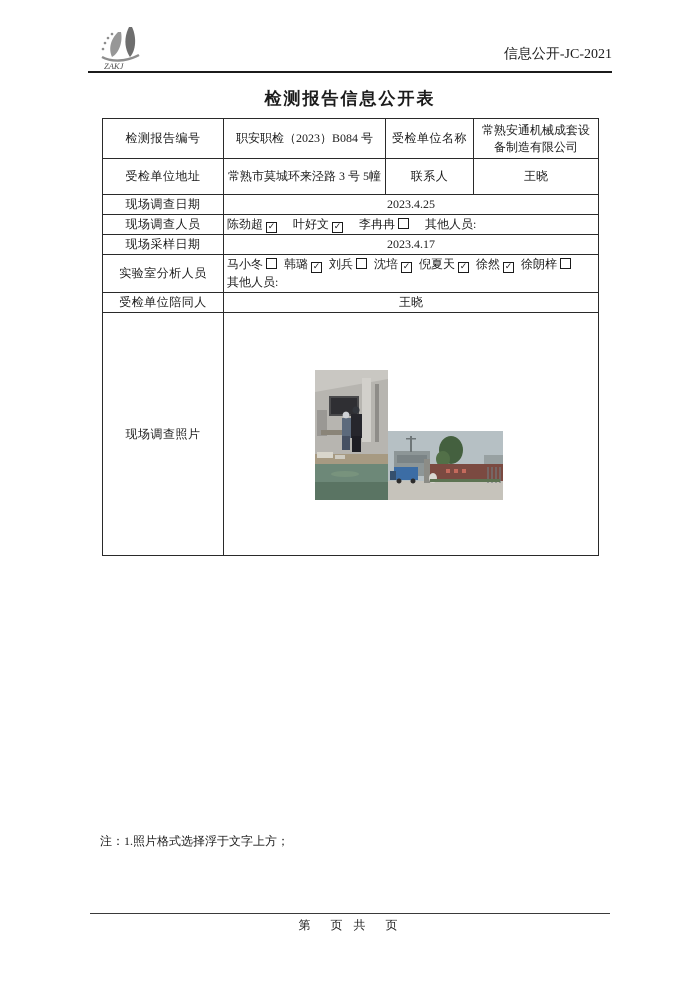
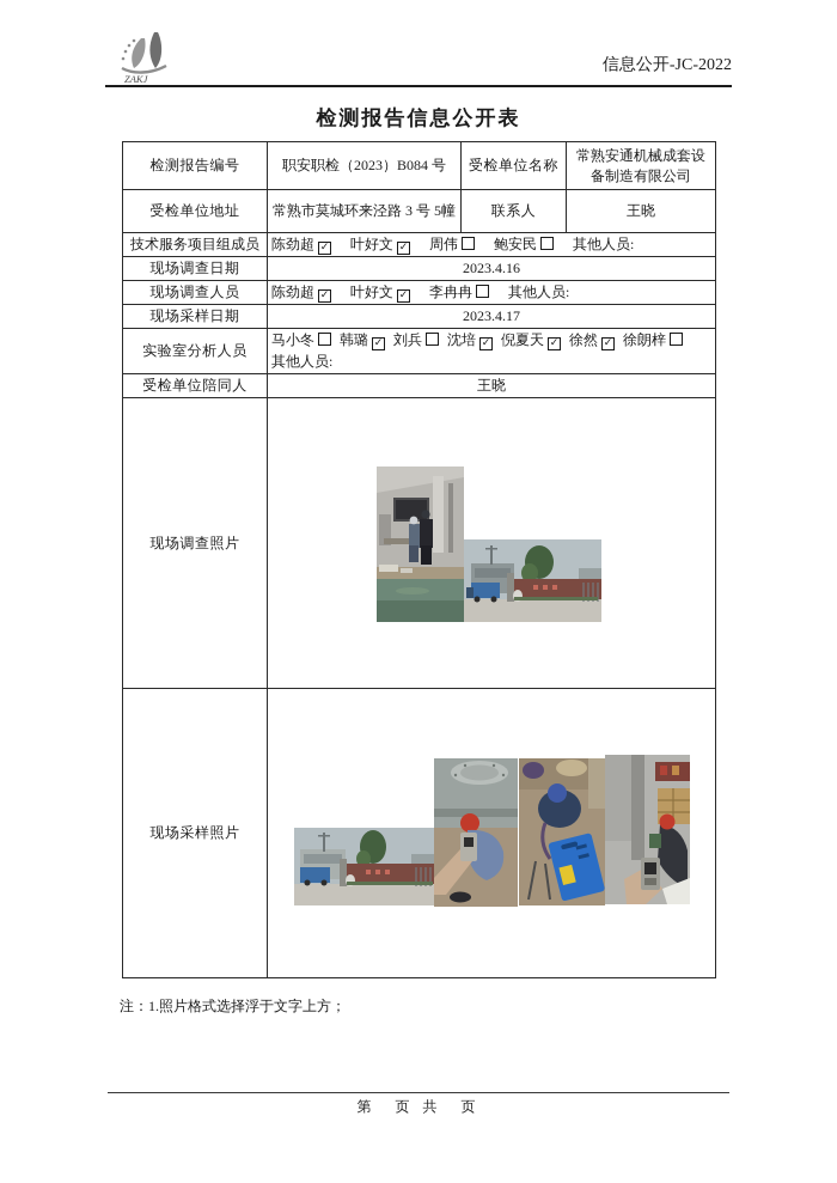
  ZAKJ
- 信息公开-JC-2021
+ 信息公开-JC-2022
  检测报告信息公开表
  检测报告编号	职安职检（2023）B084 号	受检单位名称	常熟安通机械成套设备制造有限公司
  受检单位地址	常熟市莫城环来泾路 3 号 5幢	联系人	王晓
+ 技术服务项目组成员	陈劲超 ✓ 叶好文 ✓ 周伟 鲍安民 其他人员:
- 现场调查日期	2023.4.25
+ 现场调查日期	2023.4.16
  现场调查人员	陈劲超 ✓ 叶好文 ✓ 李冉冉 其他人员:
  现场采样日期	2023.4.17
  实验室分析人员	马小冬 韩璐 ✓ 刘兵 沈培 ✓ 倪夏天 ✓ 徐然 ✓ 徐朗梓 其他人员:
  受检单位陪同人	王晓
  现场调查照片
+ 现场采样照片
  注：1.照片格式选择浮于文字上方；
  第 页 共 页
